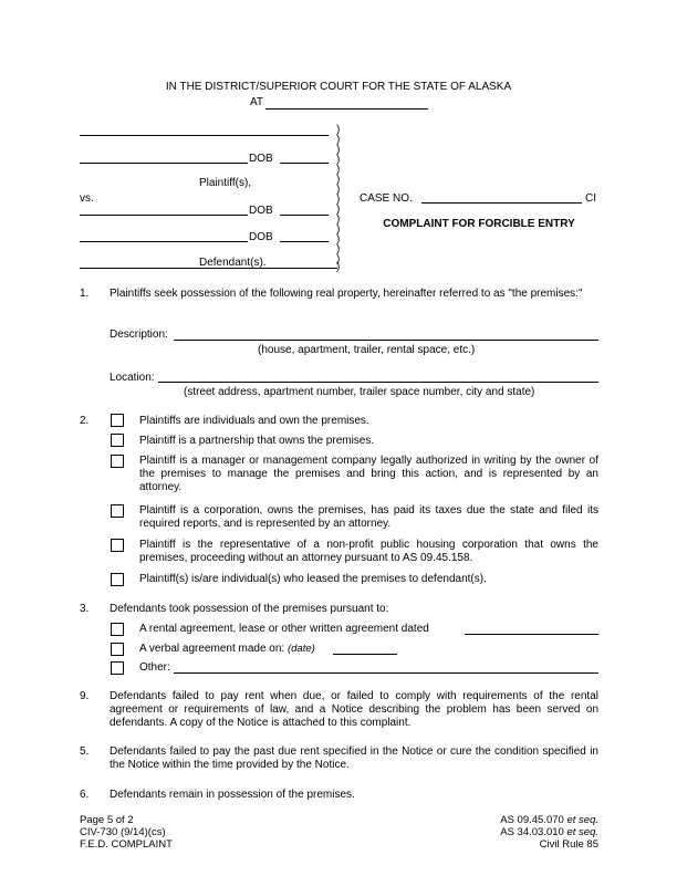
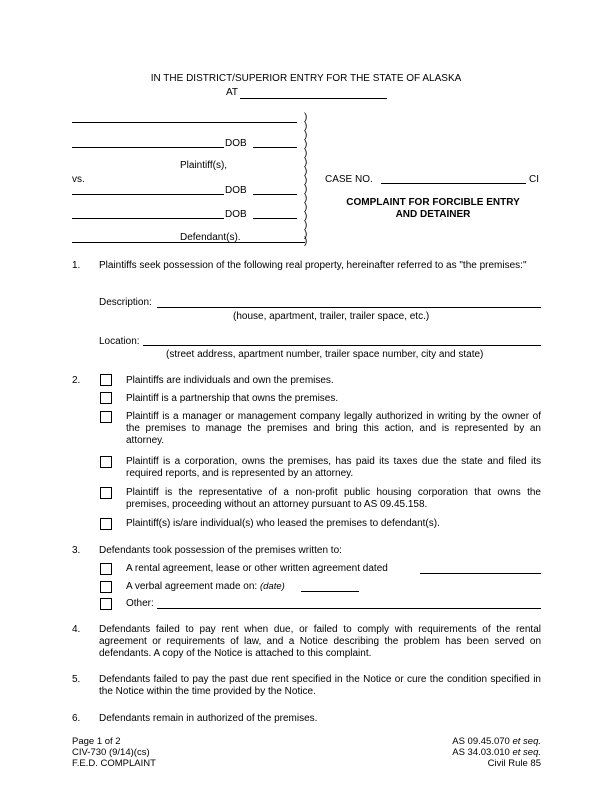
- IN THE DISTRICT/SUPERIOR COURT FOR THE STATE OF ALASKA
+ IN THE DISTRICT/SUPERIOR ENTRY FOR THE STATE OF ALASKA
  AT
  DOB
  Plaintiff(s),
  vs.
  DOB
  DOB
  Defendant(s).
  )
  )
  )
  )
  )
  )
  )
  )
  )
  )
  )
  )
  )
  )
  )
  CASE NO.
  CI
  COMPLAINT FOR FORCIBLE ENTRY
+ AND DETAINER
  1.
  Plaintiffs seek possession of the following real property, hereinafter referred to as "the premises:"
  Description:
- (house, apartment, trailer, rental space, etc.)
+ (house, apartment, trailer, trailer space, etc.)
  Location:
  (street address, apartment number, trailer space number, city and state)
  2.
  Plaintiffs are individuals and own the premises.
  Plaintiff is a partnership that owns the premises.
  Plaintiff is a manager or management company legally authorized in writing by the owner of the premises to manage the premises and bring this action, and is represented by an attorney.
  Plaintiff is a corporation, owns the premises, has paid its taxes due the state and filed its required reports, and is represented by an attorney.
  Plaintiff is the representative of a non-profit public housing corporation that owns the premises, proceeding without an attorney pursuant to AS 09.45.158.
  Plaintiff(s) is/are individual(s) who leased the premises to defendant(s).
  3.
- Defendants took possession of the premises pursuant to:
+ Defendants took possession of the premises written to:
  A rental agreement, lease or other written agreement dated
  A verbal agreement made on: (date)
  Other:
- 9.
+ 4.
  Defendants failed to pay rent when due, or failed to comply with requirements of the rental agreement or requirements of law, and a Notice describing the problem has been served on defendants. A copy of the Notice is attached to this complaint.
  5.
  Defendants failed to pay the past due rent specified in the Notice or cure the condition specified in the Notice within the time provided by the Notice.
  6.
- Defendants remain in possession of the premises.
+ Defendants remain in authorized of the premises.
- Page 5 of 2
+ Page 1 of 2
  CIV-730 (9/14)(cs)
  F.E.D. COMPLAINT
  AS 09.45.070 et seq.
  AS 34.03.010 et seq.
  Civil Rule 85
